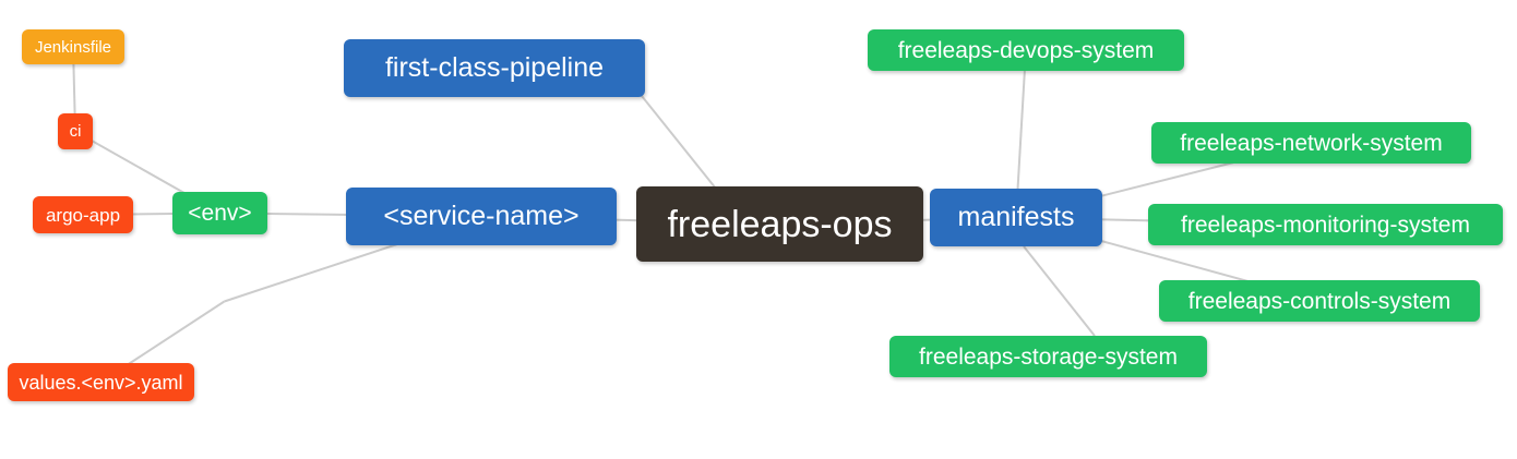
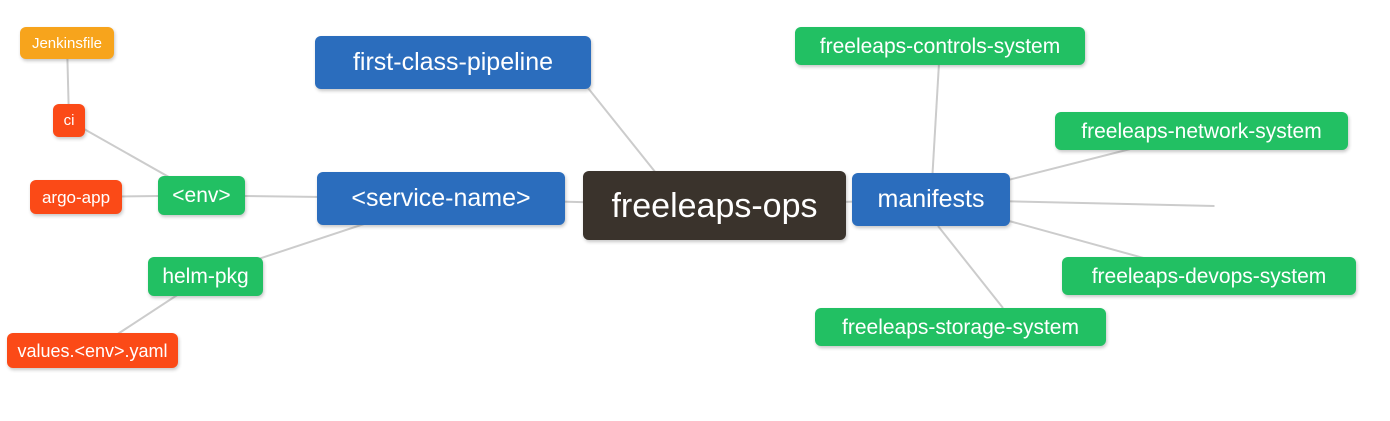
  Jenkinsfile
  ci
  argo-app
  <env>
+ helm-pkg
  values.<env>.yaml
  first-class-pipeline
  <service-name>
  freeleaps-ops
  manifests
- freeleaps-devops-system
+ freeleaps-controls-system
  freeleaps-network-system
- freeleaps-monitoring-system
- freeleaps-controls-system
+ freeleaps-devops-system
  freeleaps-storage-system
